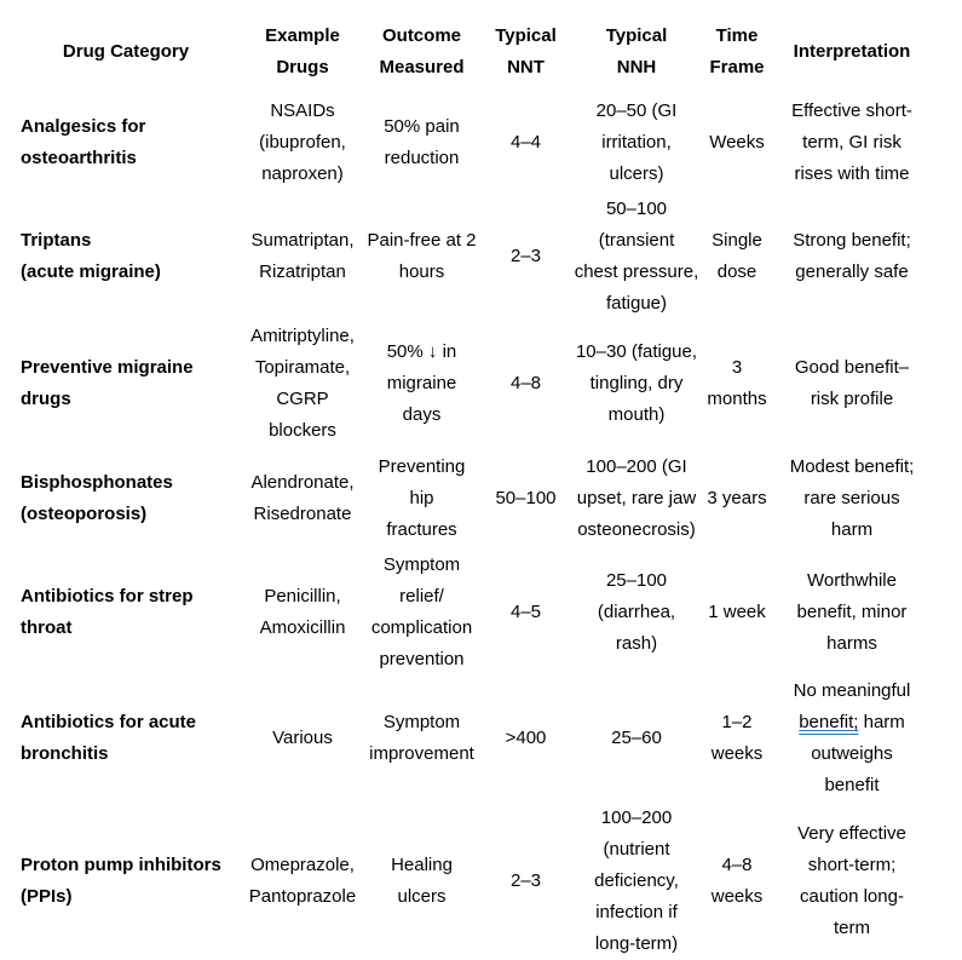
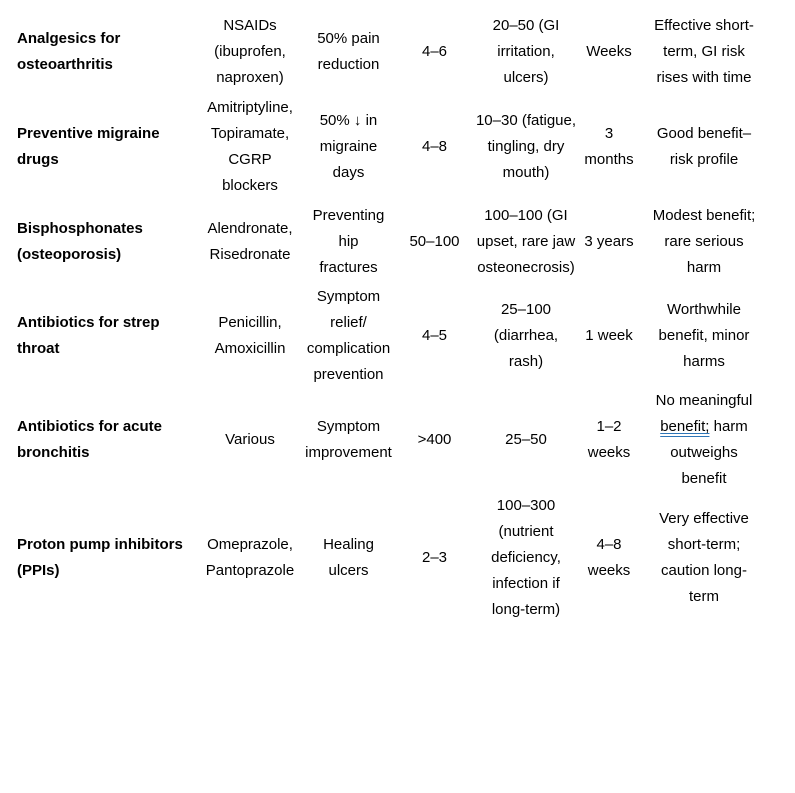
- Drug Category	Example Drugs	Outcome Measured	Typical NNT	Typical NNH	Time Frame	Interpretation
- Analgesics for osteoarthritis	NSAIDs (ibuprofen, naproxen)	50% pain reduction	4–4	20–50 (GI irritation, ulcers)	Weeks	Effective short- term, GI risk rises with time
+ Analgesics for osteoarthritis	NSAIDs (ibuprofen, naproxen)	50% pain reduction	4–6	20–50 (GI irritation, ulcers)	Weeks	Effective short- term, GI risk rises with time
- Triptans (acute migraine)	Sumatriptan, Rizatriptan	Pain-free at 2 hours	2–3	50–100 (transient chest pressure, fatigue)	Single dose	Strong benefit; generally safe
  Preventive migraine drugs	Amitriptyline, Topiramate, CGRP blockers	50% ↓ in migraine days	4–8	10–30 (fatigue, tingling, dry mouth)	3 months	Good benefit– risk profile
- Bisphosphonates (osteoporosis)	Alendronate, Risedronate	Preventing hip fractures	50–100	100–200 (GI upset, rare jaw osteonecrosis)	3 years	Modest benefit; rare serious harm
+ Bisphosphonates (osteoporosis)	Alendronate, Risedronate	Preventing hip fractures	50–100	100–100 (GI upset, rare jaw osteonecrosis)	3 years	Modest benefit; rare serious harm
  Antibiotics for strep throat	Penicillin, Amoxicillin	Symptom relief/ complication prevention	4–5	25–100 (diarrhea, rash)	1 week	Worthwhile benefit, minor harms
- Antibiotics for acute bronchitis	Various	Symptom improvement	>400	25–60	1–2 weeks	No meaningful benefit; harm outweighs benefit
+ Antibiotics for acute bronchitis	Various	Symptom improvement	>400	25–50	1–2 weeks	No meaningful benefit; harm outweighs benefit
- Proton pump inhibitors (PPIs)	Omeprazole, Pantoprazole	Healing ulcers	2–3	100–200 (nutrient deficiency, infection if long-term)	4–8 weeks	Very effective short-term; caution long- term
+ Proton pump inhibitors (PPIs)	Omeprazole, Pantoprazole	Healing ulcers	2–3	100–300 (nutrient deficiency, infection if long-term)	4–8 weeks	Very effective short-term; caution long- term
